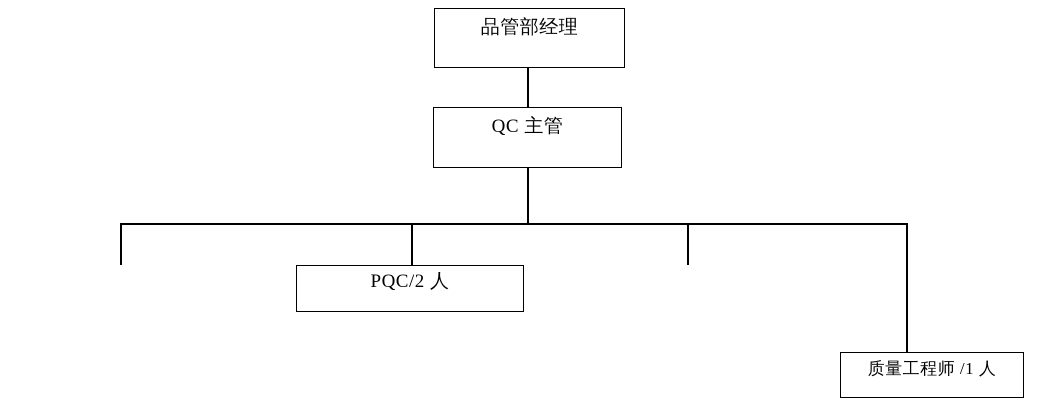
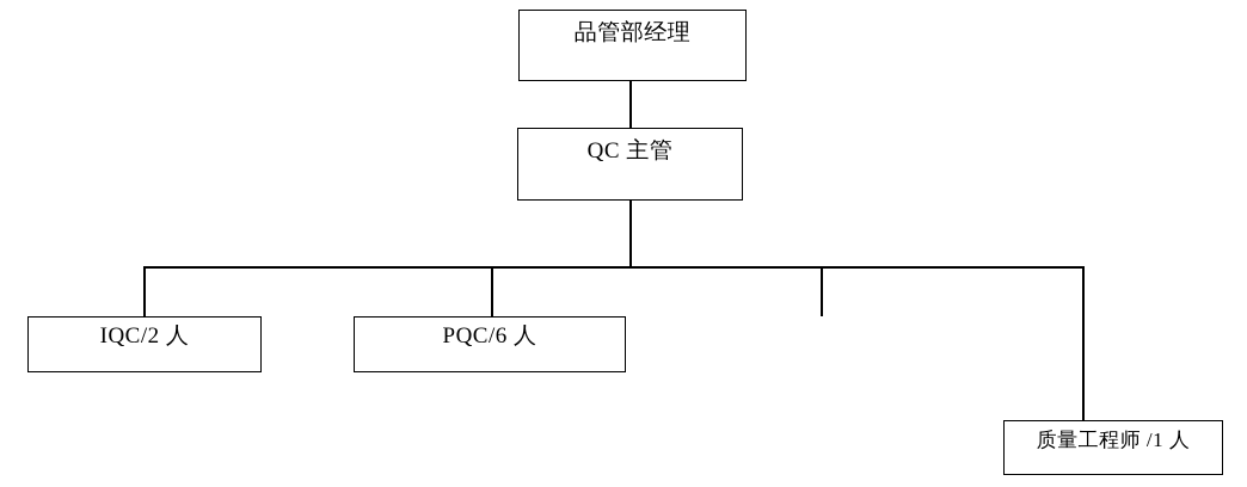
  品管部经理
  QC 主管
+ IQC/2 人
- PQC/2 人
+ PQC/6 人
  质量工程师 /1 人
